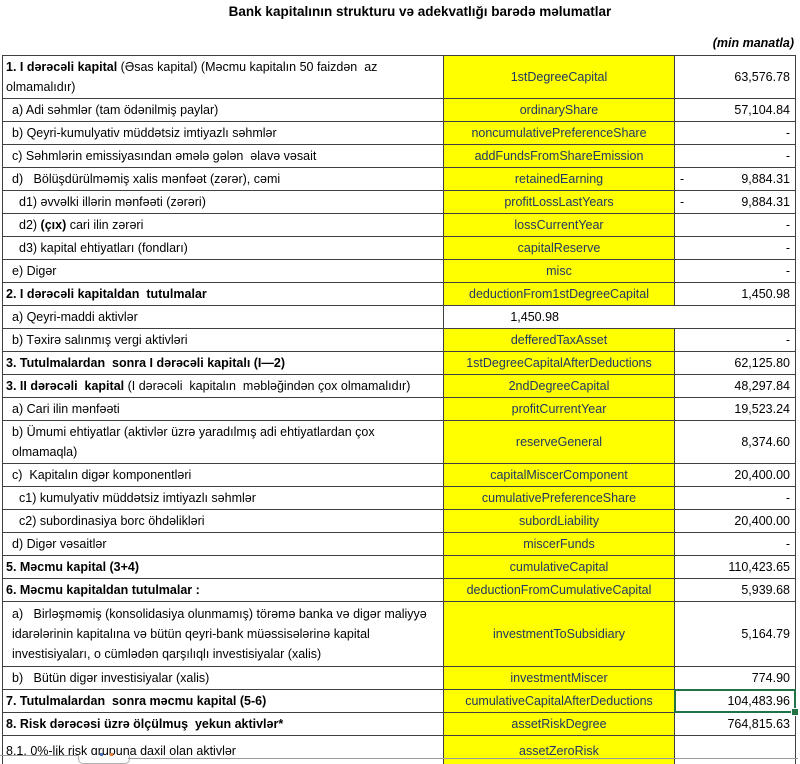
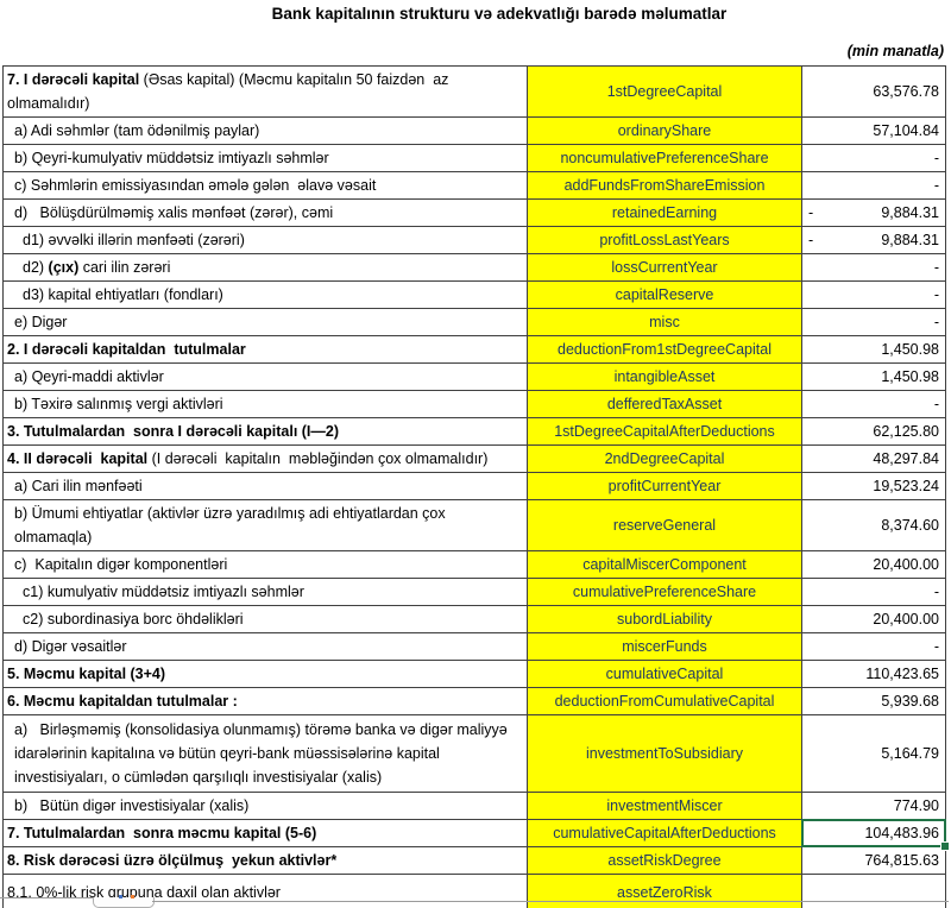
  Bank kapitalının strukturu və adekvatlığı barədə məlumatlar
  (min manatla)
- 1. I dərəcəli kapital (Əsas kapital) (Məcmu kapitalın 50 faizdən az olmamalıdır)
+ 7. I dərəcəli kapital (Əsas kapital) (Məcmu kapitalın 50 faizdən az olmamalıdır)
  1stDegreeCapital
  63,576.78
  a) Adi səhmlər (tam ödənilmiş paylar)
  ordinaryShare
  57,104.84
  b) Qeyri-kumulyativ müddətsiz imtiyazlı səhmlər
  noncumulativePreferenceShare
  -
  c) Səhmlərin emissiyasından əmələ gələn əlavə vəsait
  addFundsFromShareEmission
  -
  d) Bölüşdürülməmiş xalis mənfəət (zərər), cəmi
  retainedEarning
  -
  9,884.31
  d1) əvvəlki illərin mənfəəti (zərəri)
  profitLossLastYears
  -
  9,884.31
  d2) (çıx) cari ilin zərəri
  lossCurrentYear
  -
  d3) kapital ehtiyatları (fondları)
  capitalReserve
  -
  e) Digər
  misc
  -
  2. I dərəcəli kapitaldan tutulmalar
  deductionFrom1stDegreeCapital
  1,450.98
  a) Qeyri-maddi aktivlər
+ intangibleAsset
  1,450.98
  b) Təxirə salınmış vergi aktivləri
  defferedTaxAsset
  -
  3. Tutulmalardan sonra I dərəcəli kapitalı (I—2)
  1stDegreeCapitalAfterDeductions
  62,125.80
- 3. II dərəcəli kapital (I dərəcəli kapitalın məbləğindən çox olmamalıdır)
+ 4. II dərəcəli kapital (I dərəcəli kapitalın məbləğindən çox olmamalıdır)
  2ndDegreeCapital
  48,297.84
  a) Cari ilin mənfəəti
  profitCurrentYear
  19,523.24
  b) Ümumi ehtiyatlar (aktivlər üzrə yaradılmış adi ehtiyatlardan çox olmamaqla)
  reserveGeneral
  8,374.60
  c) Kapitalın digər komponentləri
  capitalMiscerComponent
  20,400.00
  c1) kumulyativ müddətsiz imtiyazlı səhmlər
  cumulativePreferenceShare
  -
  c2) subordinasiya borc öhdəlikləri
  subordLiability
  20,400.00
  d) Digər vəsaitlər
  miscerFunds
  -
  5. Məcmu kapital (3+4)
  cumulativeCapital
  110,423.65
  6. Məcmu kapitaldan tutulmalar :
  deductionFromCumulativeCapital
  5,939.68
  a) Birləşməmiş (konsolidasiya olunmamış) törəmə banka və digər maliyyə idarələrinin kapitalına və bütün qeyri-bank müəssisələrinə kapital investisiyaları, o cümlədən qarşılıqlı investisiyalar (xalis)
  investmentToSubsidiary
  5,164.79
  b) Bütün digər investisiyalar (xalis)
  investmentMiscer
  774.90
  7. Tutulmalardan sonra məcmu kapital (5-6)
  cumulativeCapitalAfterDeductions
  104,483.96
  8. Risk dərəcəsi üzrə ölçülmuş yekun aktivlər*
  assetRiskDegree
  764,815.63
  8.1. 0%-lik risk qrupuna daxil olan aktivlər
  assetZeroRisk
